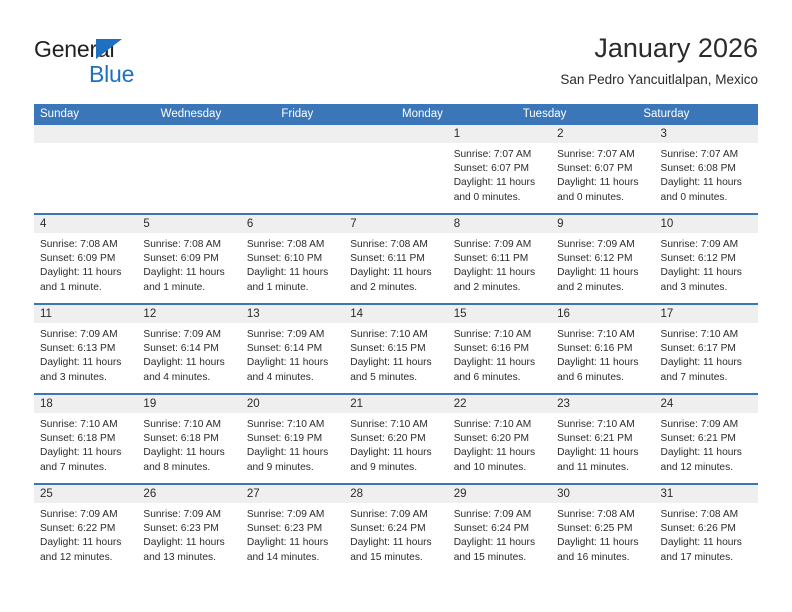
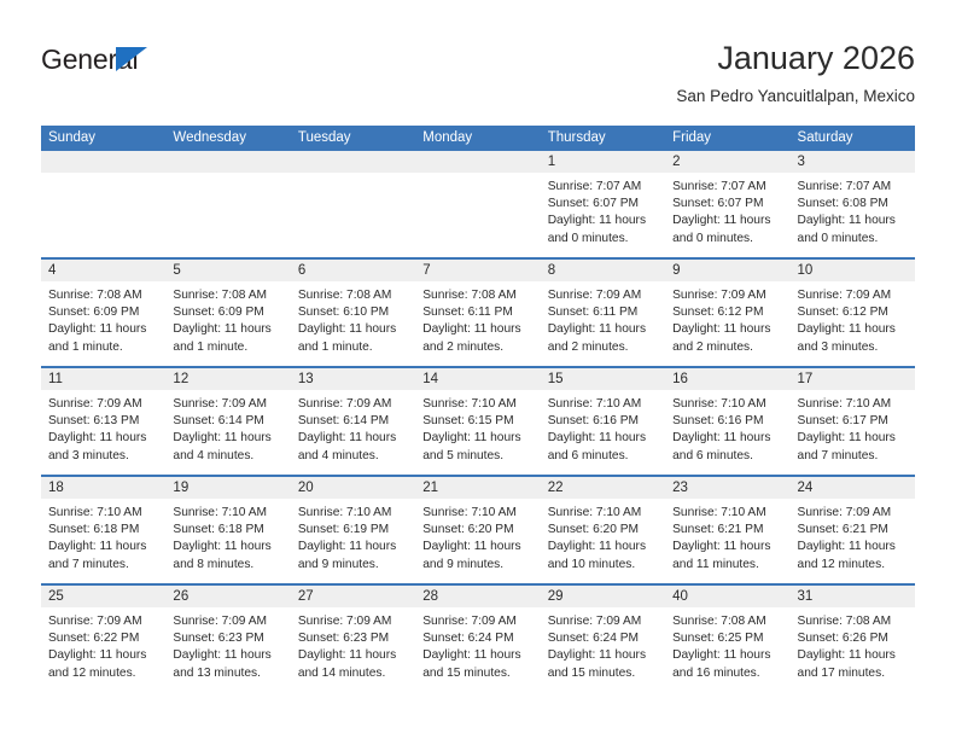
  General
- Blue
  January 2026
  San Pedro Yancuitlalpan, Mexico
  Sunday
  Wednesday
- Friday
+ Tuesday
  Monday
+ Thursday
- Tuesday
+ Friday
  Saturday
  1
  Sunrise: 7:07 AM
  Sunset: 6:07 PM
  Daylight: 11 hours
  and 0 minutes.
  2
  Sunrise: 7:07 AM
  Sunset: 6:07 PM
  Daylight: 11 hours
  and 0 minutes.
  3
  Sunrise: 7:07 AM
  Sunset: 6:08 PM
  Daylight: 11 hours
  and 0 minutes.
  4
  Sunrise: 7:08 AM
  Sunset: 6:09 PM
  Daylight: 11 hours
  and 1 minute.
  5
  Sunrise: 7:08 AM
  Sunset: 6:09 PM
  Daylight: 11 hours
  and 1 minute.
  6
  Sunrise: 7:08 AM
  Sunset: 6:10 PM
  Daylight: 11 hours
  and 1 minute.
  7
  Sunrise: 7:08 AM
  Sunset: 6:11 PM
  Daylight: 11 hours
  and 2 minutes.
  8
  Sunrise: 7:09 AM
  Sunset: 6:11 PM
  Daylight: 11 hours
  and 2 minutes.
  9
  Sunrise: 7:09 AM
  Sunset: 6:12 PM
  Daylight: 11 hours
  and 2 minutes.
  10
  Sunrise: 7:09 AM
  Sunset: 6:12 PM
  Daylight: 11 hours
  and 3 minutes.
  11
  Sunrise: 7:09 AM
  Sunset: 6:13 PM
  Daylight: 11 hours
  and 3 minutes.
  12
  Sunrise: 7:09 AM
  Sunset: 6:14 PM
  Daylight: 11 hours
  and 4 minutes.
  13
  Sunrise: 7:09 AM
  Sunset: 6:14 PM
  Daylight: 11 hours
  and 4 minutes.
  14
  Sunrise: 7:10 AM
  Sunset: 6:15 PM
  Daylight: 11 hours
  and 5 minutes.
  15
  Sunrise: 7:10 AM
  Sunset: 6:16 PM
  Daylight: 11 hours
  and 6 minutes.
  16
  Sunrise: 7:10 AM
  Sunset: 6:16 PM
  Daylight: 11 hours
  and 6 minutes.
  17
  Sunrise: 7:10 AM
  Sunset: 6:17 PM
  Daylight: 11 hours
  and 7 minutes.
  18
  Sunrise: 7:10 AM
  Sunset: 6:18 PM
  Daylight: 11 hours
  and 7 minutes.
  19
  Sunrise: 7:10 AM
  Sunset: 6:18 PM
  Daylight: 11 hours
  and 8 minutes.
  20
  Sunrise: 7:10 AM
  Sunset: 6:19 PM
  Daylight: 11 hours
  and 9 minutes.
  21
  Sunrise: 7:10 AM
  Sunset: 6:20 PM
  Daylight: 11 hours
  and 9 minutes.
  22
  Sunrise: 7:10 AM
  Sunset: 6:20 PM
  Daylight: 11 hours
  and 10 minutes.
  23
  Sunrise: 7:10 AM
  Sunset: 6:21 PM
  Daylight: 11 hours
  and 11 minutes.
  24
  Sunrise: 7:09 AM
  Sunset: 6:21 PM
  Daylight: 11 hours
  and 12 minutes.
  25
  Sunrise: 7:09 AM
  Sunset: 6:22 PM
  Daylight: 11 hours
  and 12 minutes.
  26
  Sunrise: 7:09 AM
  Sunset: 6:23 PM
  Daylight: 11 hours
  and 13 minutes.
  27
  Sunrise: 7:09 AM
  Sunset: 6:23 PM
  Daylight: 11 hours
  and 14 minutes.
  28
  Sunrise: 7:09 AM
  Sunset: 6:24 PM
  Daylight: 11 hours
  and 15 minutes.
  29
  Sunrise: 7:09 AM
  Sunset: 6:24 PM
  Daylight: 11 hours
  and 15 minutes.
- 30
+ 40
  Sunrise: 7:08 AM
  Sunset: 6:25 PM
  Daylight: 11 hours
  and 16 minutes.
  31
  Sunrise: 7:08 AM
  Sunset: 6:26 PM
  Daylight: 11 hours
  and 17 minutes.
